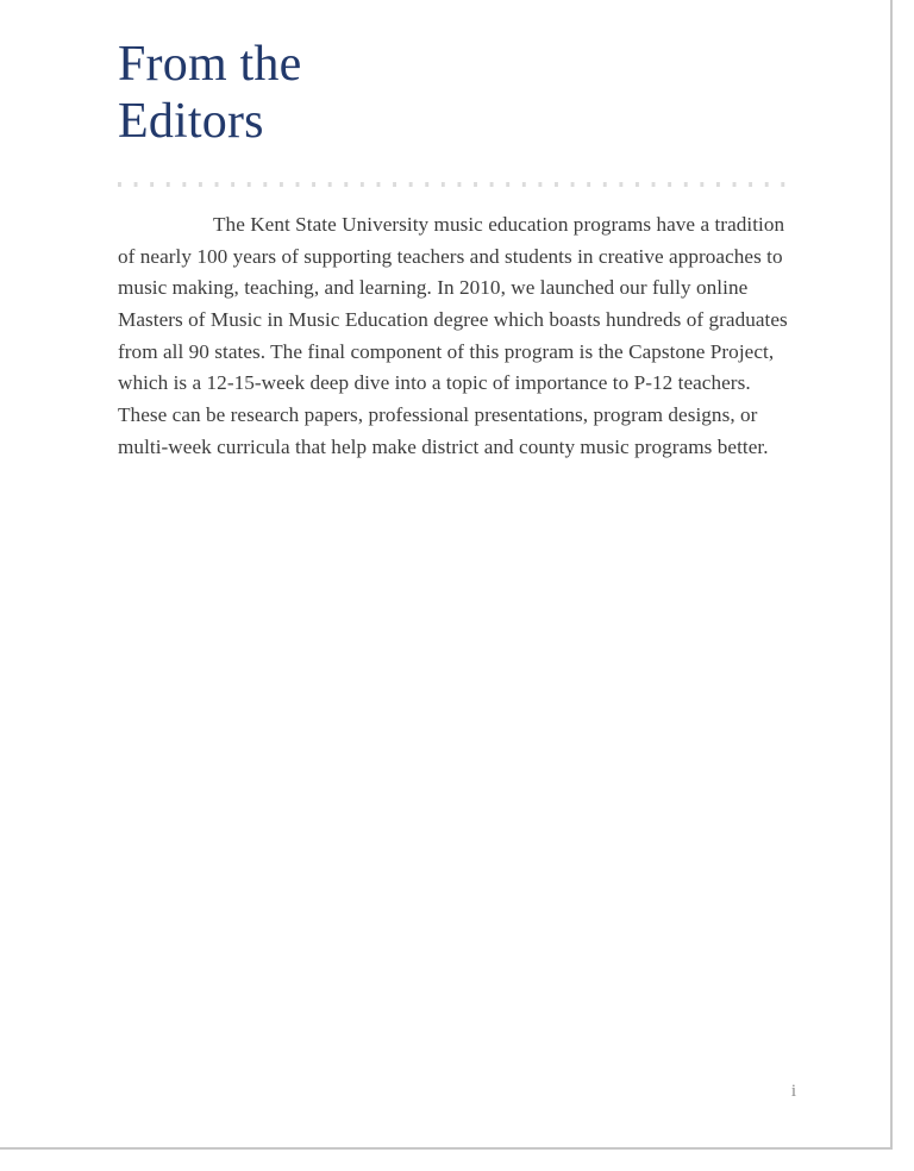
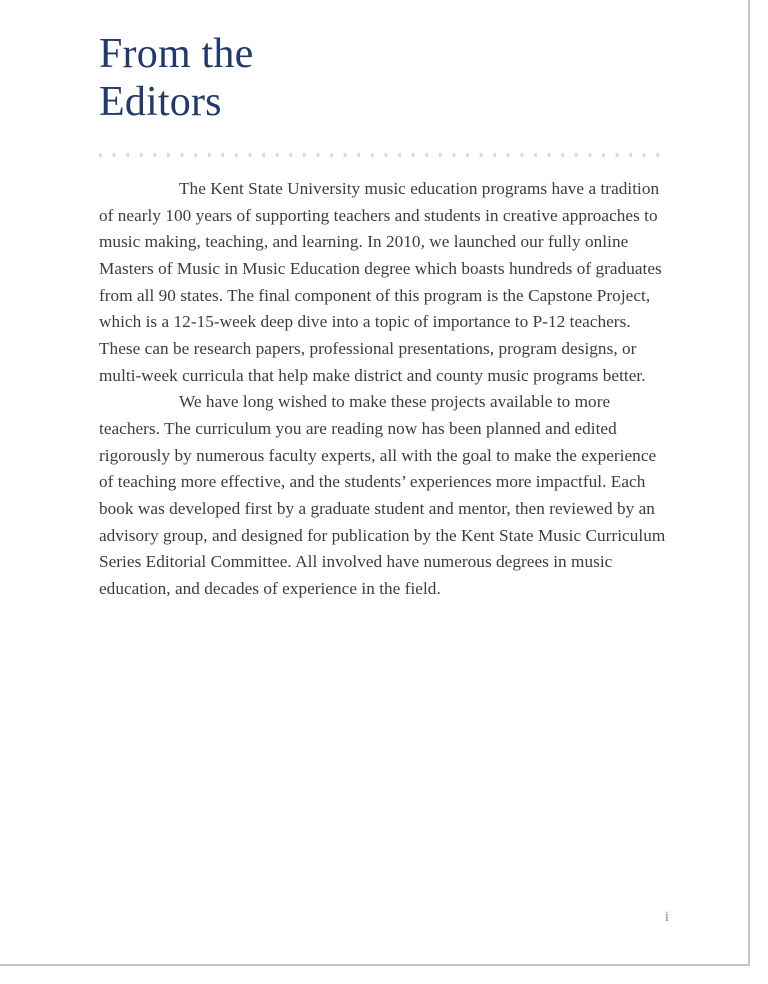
  From the
  Editors
  The Kent State University music education programs have a tradition of nearly 100 years of supporting teachers and students in creative approaches to music making, teaching, and learning. In 2010, we launched our fully online Masters of Music in Music Education degree which boasts hundreds of graduates from all 90 states. The final component of this program is the Capstone Project, which is a 12-15-week deep dive into a topic of importance to P-12 teachers. These can be research papers, professional presentations, program designs, or multi-week curricula that help make district and county music programs better.
+ We have long wished to make these projects available to more teachers. The curriculum you are reading now has been planned and edited rigorously by numerous faculty experts, all with the goal to make the experience of teaching more effective, and the students’ experiences more impactful. Each book was developed first by a graduate student and mentor, then reviewed by an advisory group, and designed for publication by the Kent State Music Curriculum Series Editorial Committee. All involved have numerous degrees in music education, and decades of experience in the field.
  i
